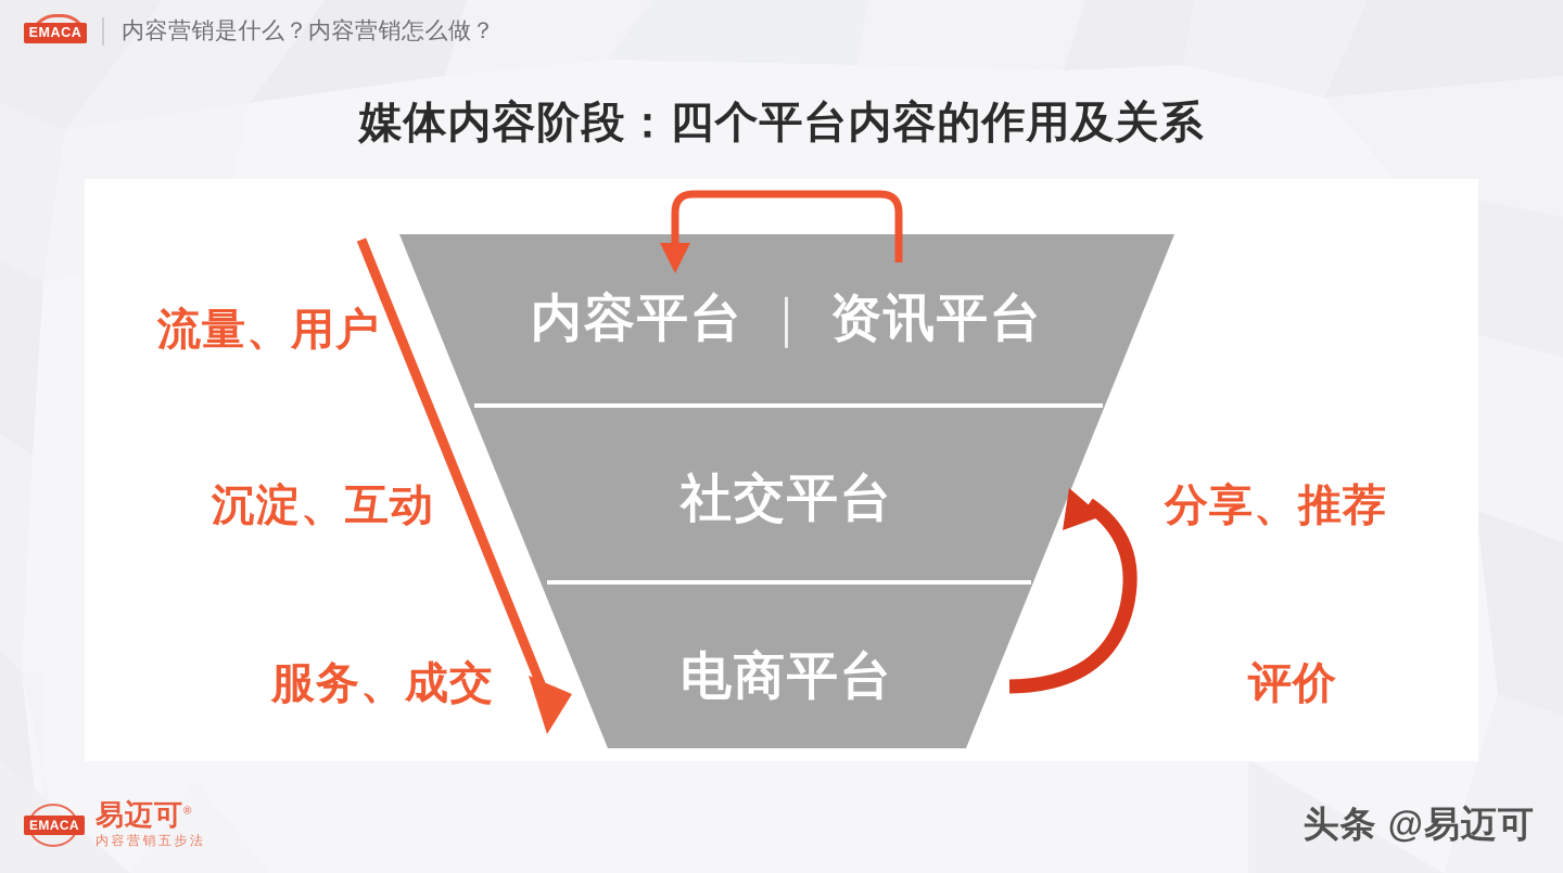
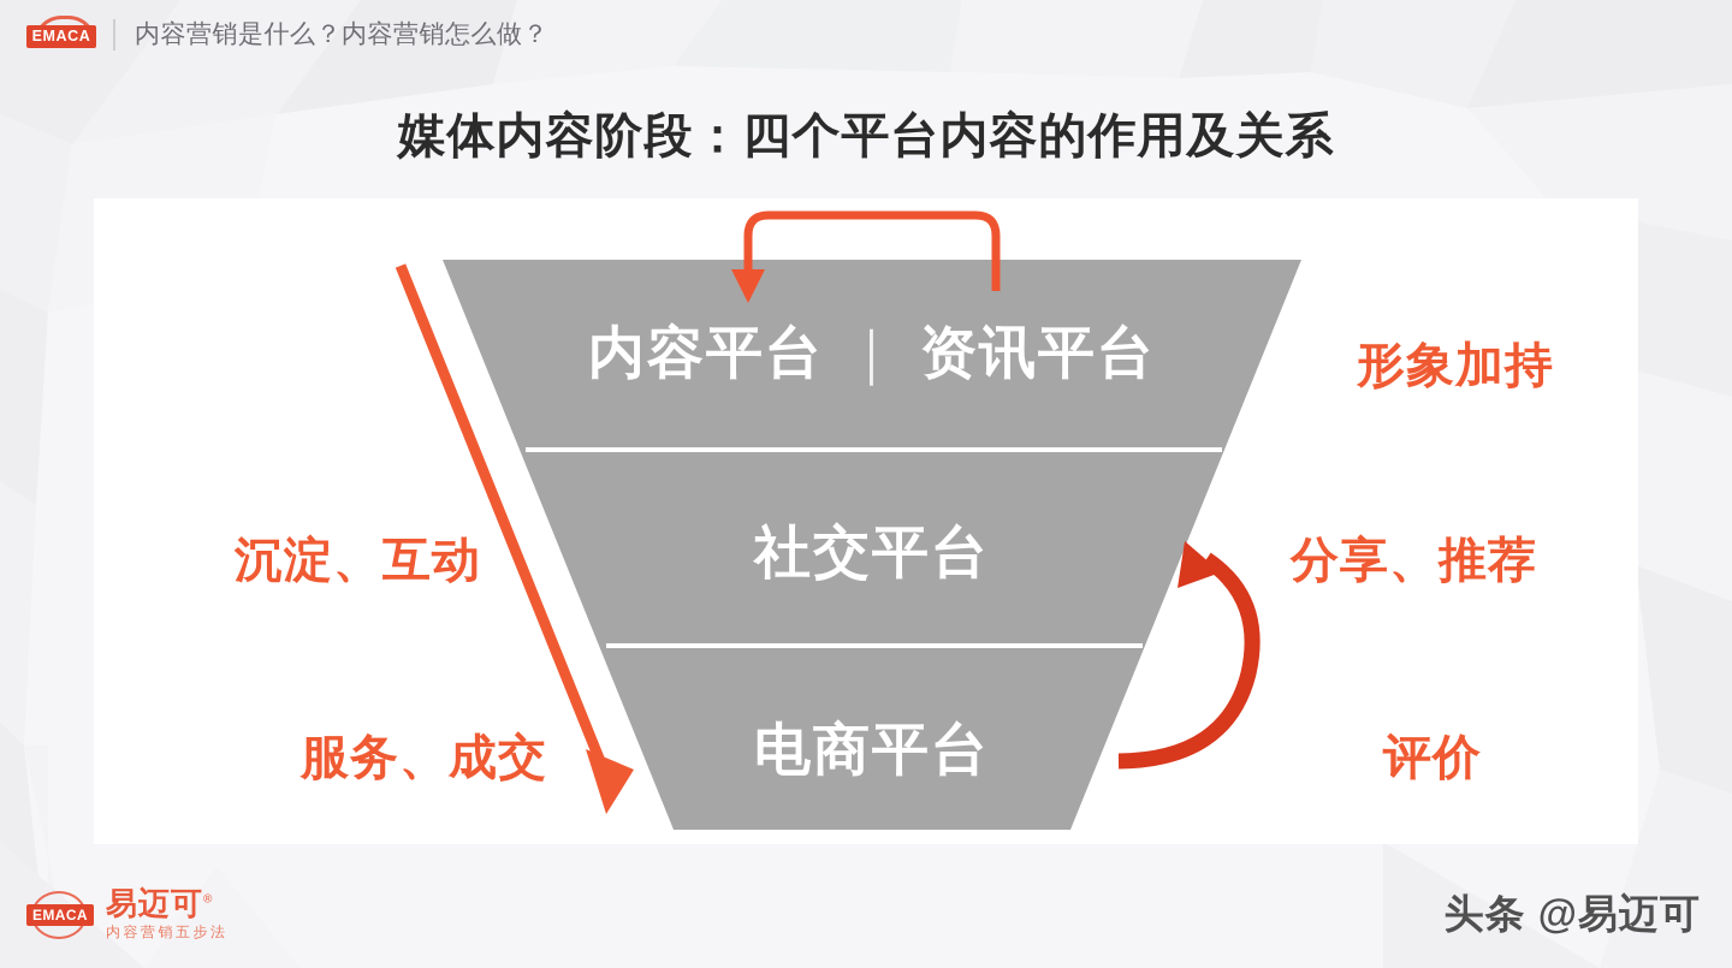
  EMACA
  内容营销是什么？内容营销怎么做？
  媒体内容阶段：四个平台内容的作用及关系
  内容平台 ｜ 资讯平台
  社交平台
  电商平台
- 流量、用户
  沉淀、互动
  服务、成交
+ 形象加持
  分享、推荐
  评价
  EMACA
  易迈可®
  内容营销五步法
  头条 @易迈可
